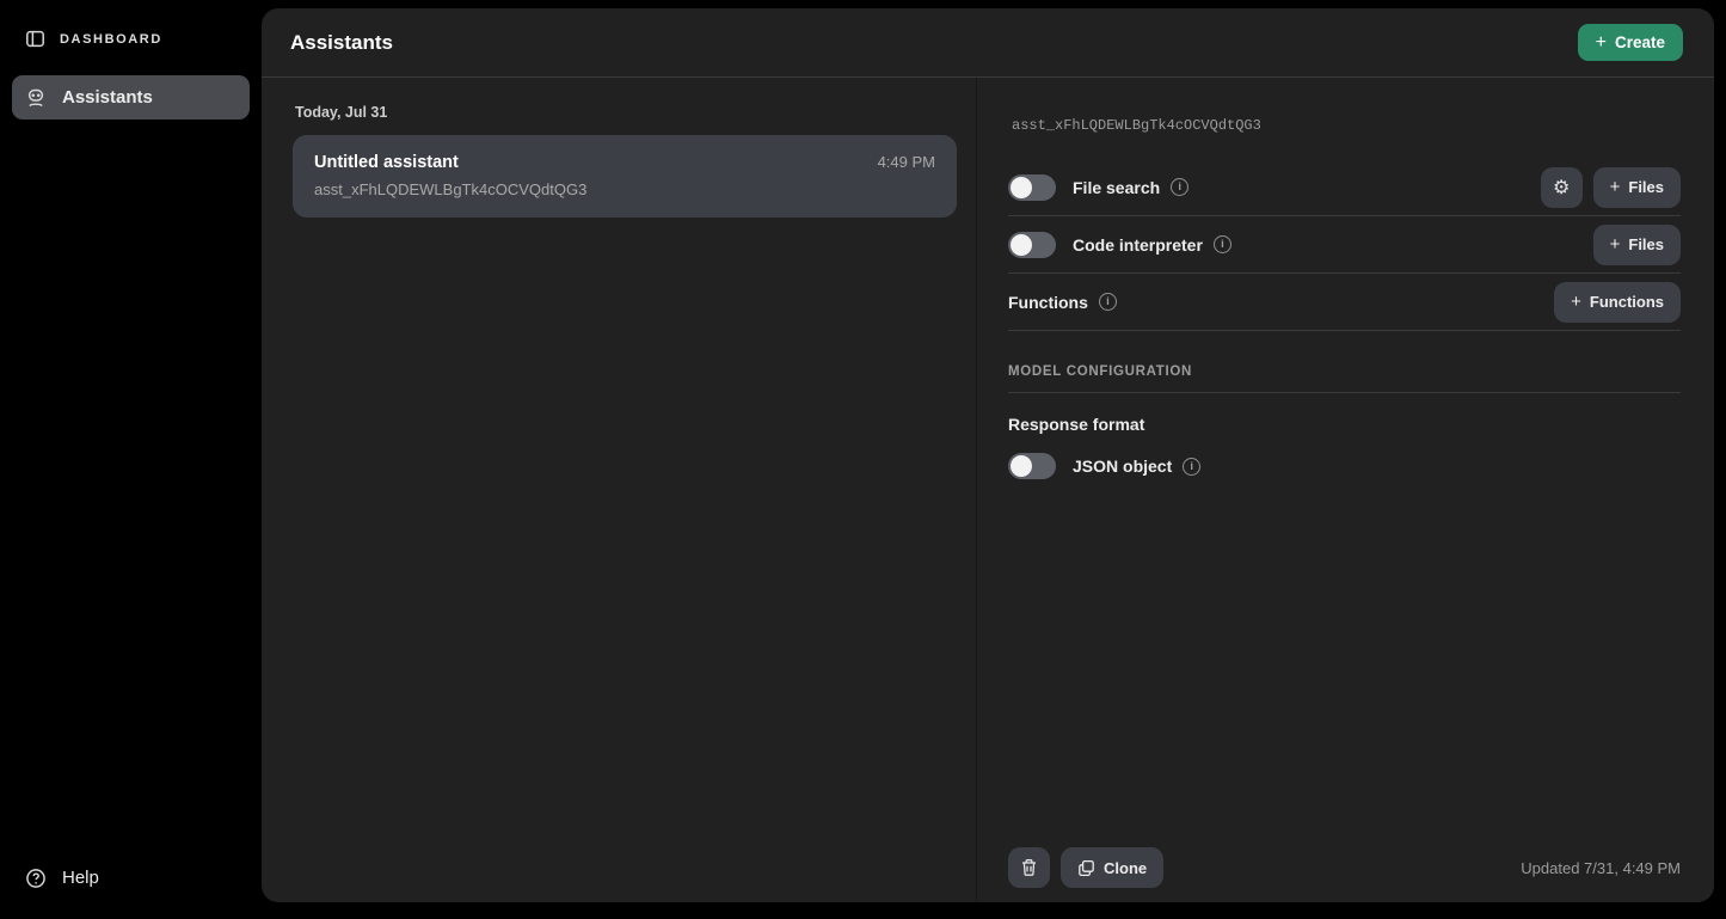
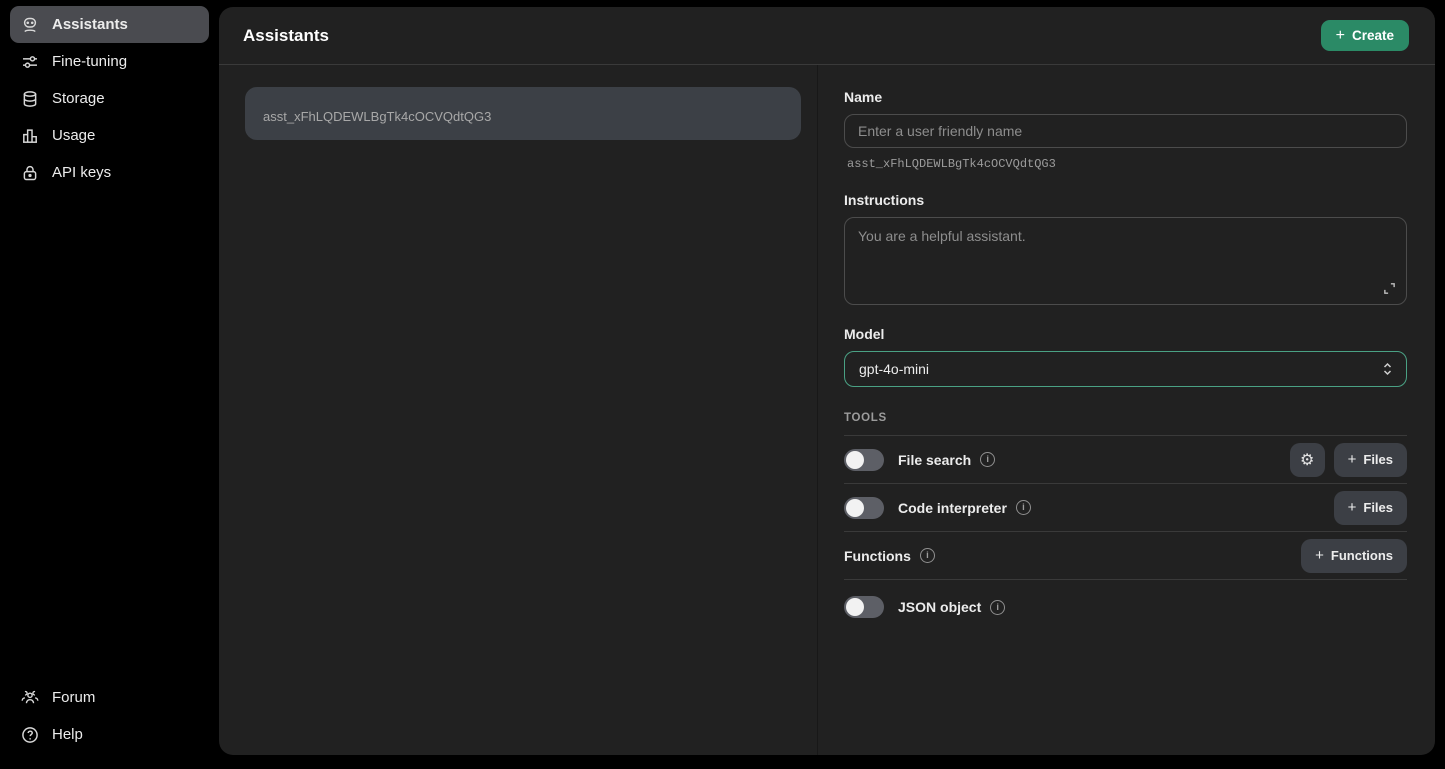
- DASHBOARD
  Assistants
+ Fine-tuning
+ Storage
+ Usage
+ API keys
+ Forum
  Help
  Assistants
  +
  Create
- Today, Jul 31
- Untitled assistant
- 4:49 PM
  asst_xFhLQDEWLBgTk4cOCVQdtQG3
+ Name
+ Enter a user friendly name
  asst_xFhLQDEWLBgTk4cOCVQdtQG3
+ Instructions
+ You are a helpful assistant.
+ Model
+ gpt-4o-mini
+ TOOLS
  File search
  i
  ⚙
  +
  Files
  Code interpreter
  i
  +
  Files
  Functions
  i
  +
  Functions
- MODEL CONFIGURATION
- Response format
  JSON object
  i
- Clone
- Updated 7/31, 4:49 PM
